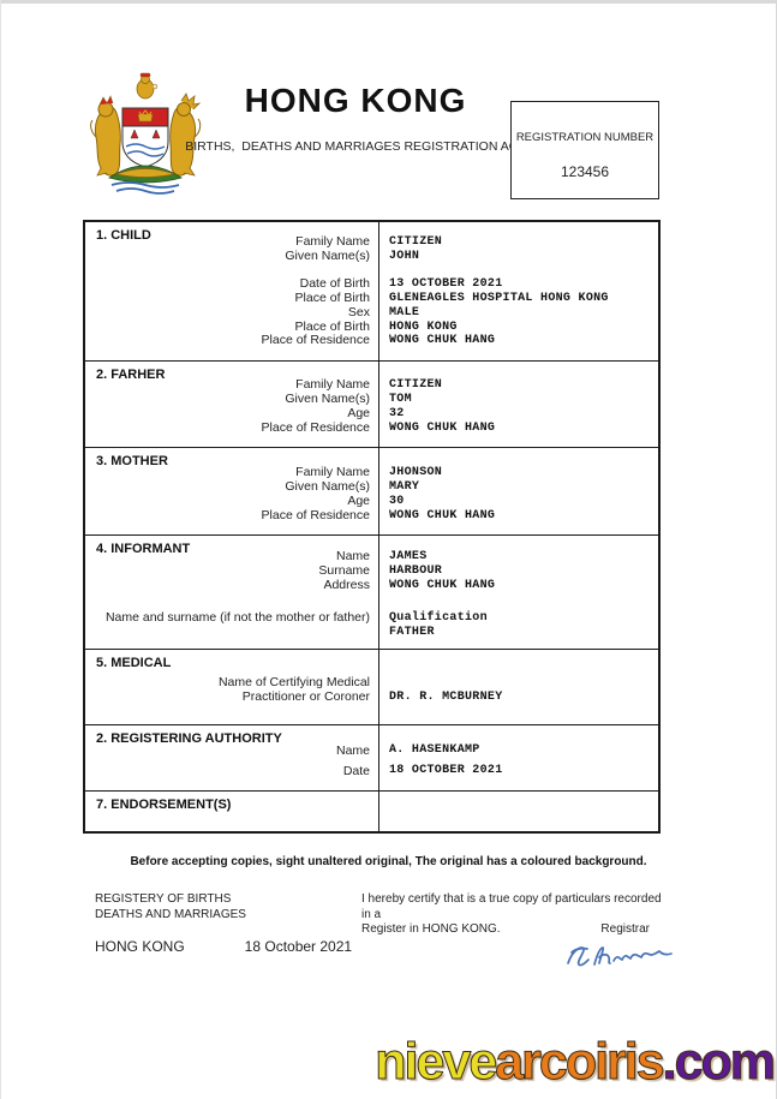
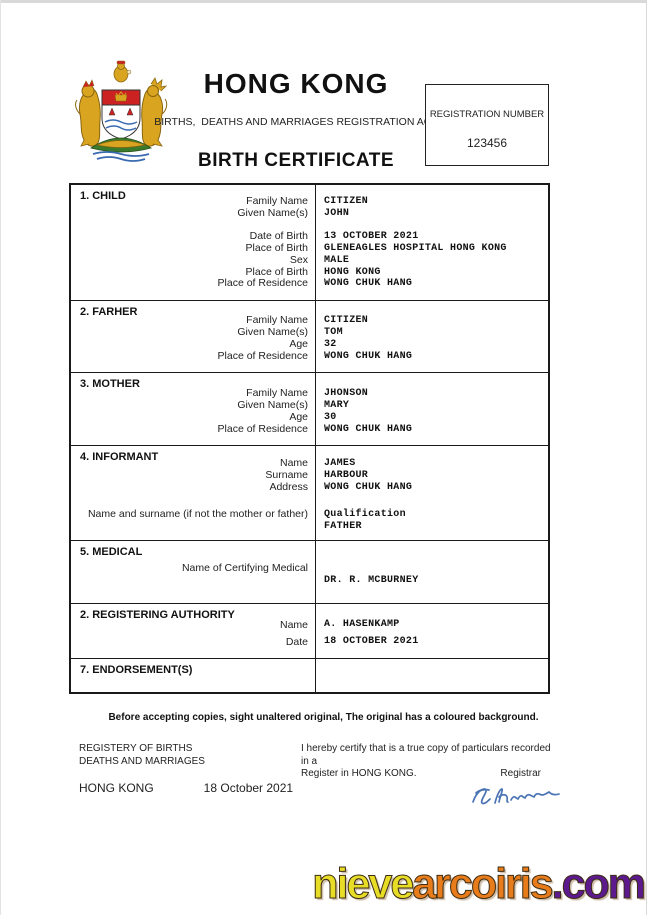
  HONG KONG
  BIRTHS, DEATHS AND MARRIAGES REGISTRATION A
+ BIRTH CERTIFICATE
  REGISTRATION NUMBER
  123456
  1. CHILD
  Family Name
  Given Name(s)
  Date of Birth
  Place of Birth
  Sex
  Place of Birth
  Place of Residence
  CITIZEN
  JOHN
  13 OCTOBER 2021
  GLENEAGLES HOSPITAL HONG KONG
  MALE
  HONG KONG
  WONG CHUK HANG
  2. FARHER
  Family Name
  Given Name(s)
  Age
  Place of Residence
  CITIZEN
  TOM
  32
  WONG CHUK HANG
  3. MOTHER
  Family Name
  Given Name(s)
  Age
  Place of Residence
  JHONSON
  MARY
  30
  WONG CHUK HANG
  4. INFORMANT
  Name
  Surname
  Address
  Name and surname (if not the mother or father)
  JAMES
  HARBOUR
  WONG CHUK HANG
  Qualification
  FATHER
  5. MEDICAL
  Name of Certifying Medical
- Practitioner or Coroner
  DR. R. MCBURNEY
  2. REGISTERING AUTHORITY
  Name
  Date
  A. HASENKAMP
  18 OCTOBER 2021
  7. ENDORSEMENT(S)
  Before accepting copies, sight unaltered original, The original has a coloured background.
  REGISTERY OF BIRTHS
  DEATHS AND MARRIAGES
  I hereby certify that is a true copy of particulars recorded in a
  Register in HONG KONG.
  Registrar
  HONG KONG 18 October 2021
  nievearcoiris.com
